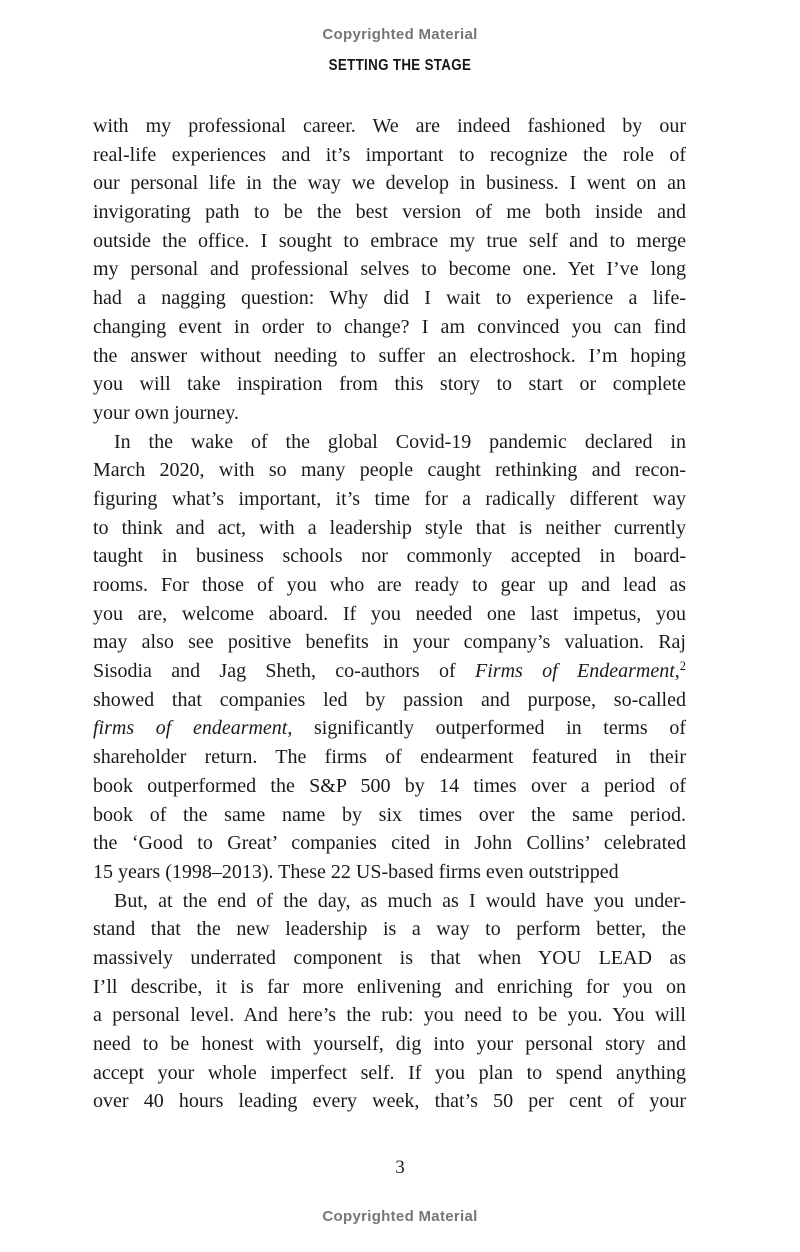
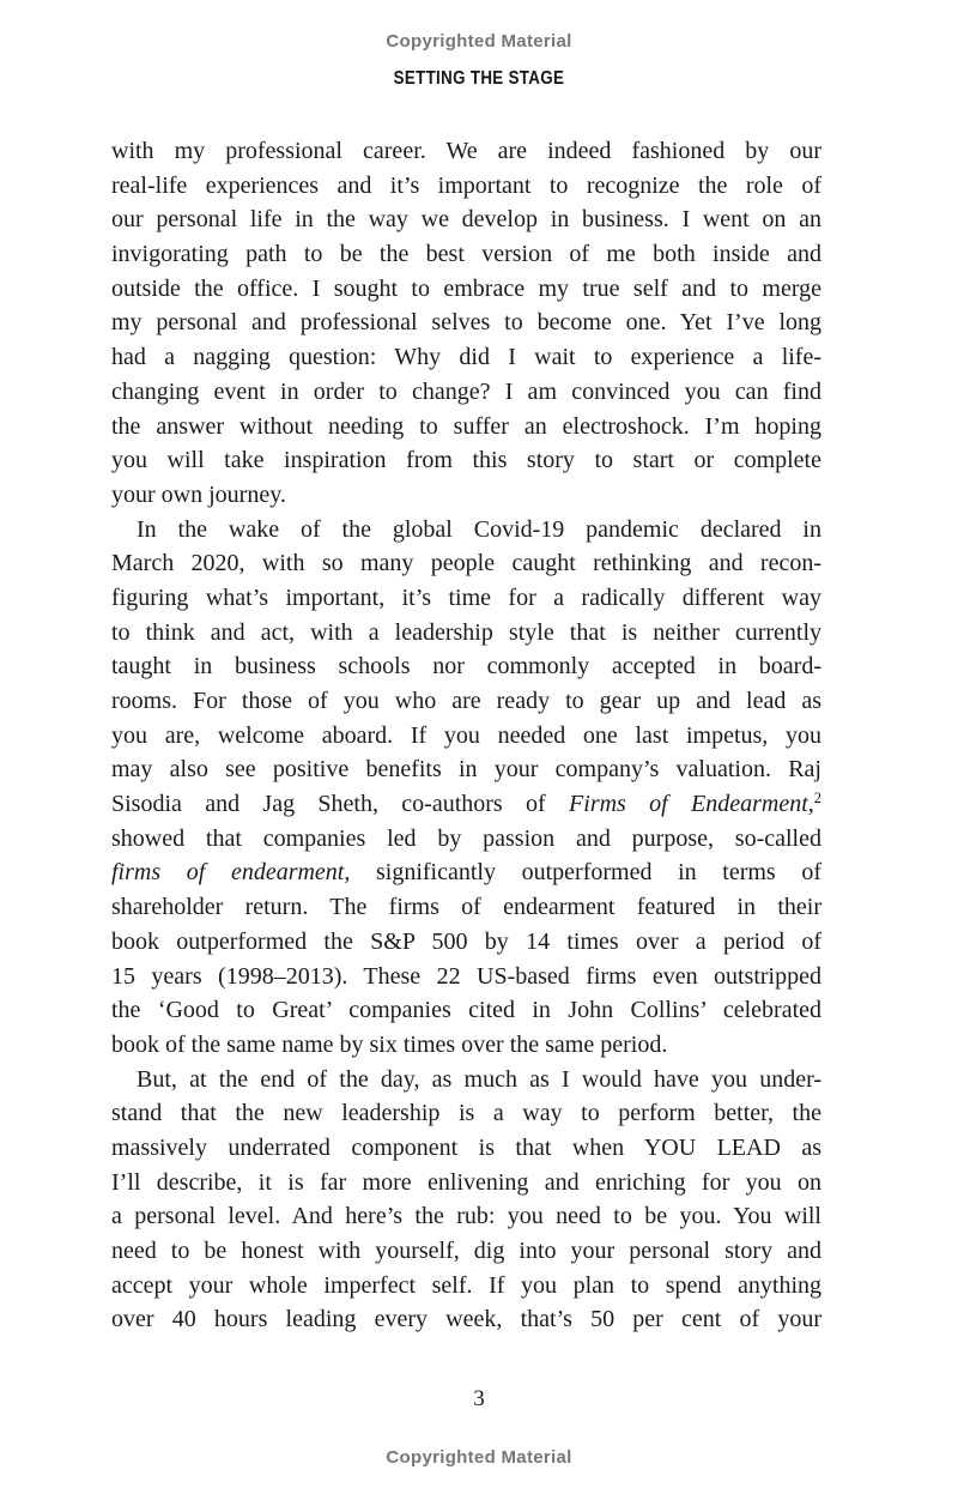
  Copyrighted Material
  SETTING THE STAGE
  with my professional career. We are indeed fashioned by our
  real-life experiences and it’s important to recognize the role of
  our personal life in the way we develop in business. I went on an
  invigorating path to be the best version of me both inside and
  outside the office. I sought to embrace my true self and to merge
  my personal and professional selves to become one. Yet I’ve long
  had a nagging question: Why did I wait to experience a life-
  changing event in order to change? I am convinced you can find
  the answer without needing to suffer an electroshock. I’m hoping
  you will take inspiration from this story to start or complete
  your own journey.
  In the wake of the global Covid-19 pandemic declared in
  March 2020, with so many people caught rethinking and recon-
  figuring what’s important, it’s time for a radically different way
  to think and act, with a leadership style that is neither currently
  taught in business schools nor commonly accepted in board-
  rooms. For those of you who are ready to gear up and lead as
  you are, welcome aboard. If you needed one last impetus, you
  may also see positive benefits in your company’s valuation. Raj
  Sisodia and Jag Sheth, co-authors of Firms of Endearment,2
  showed that companies led by passion and purpose, so-called
  firms of endearment, significantly outperformed in terms of
  shareholder return. The firms of endearment featured in their
  book outperformed the S&P 500 by 14 times over a period of
- book of the same name by six times over the same period.
+ 15 years (1998–2013). These 22 US-based firms even outstripped
  the ‘Good to Great’ companies cited in John Collins’ celebrated
- 15 years (1998–2013). These 22 US-based firms even outstripped
+ book of the same name by six times over the same period.
  But, at the end of the day, as much as I would have you under-
  stand that the new leadership is a way to perform better, the
  massively underrated component is that when YOU LEAD as
  I’ll describe, it is far more enlivening and enriching for you on
  a personal level. And here’s the rub: you need to be you. You will
  need to be honest with yourself, dig into your personal story and
  accept your whole imperfect self. If you plan to spend anything
  over 40 hours leading every week, that’s 50 per cent of your
  3
  Copyrighted Material
